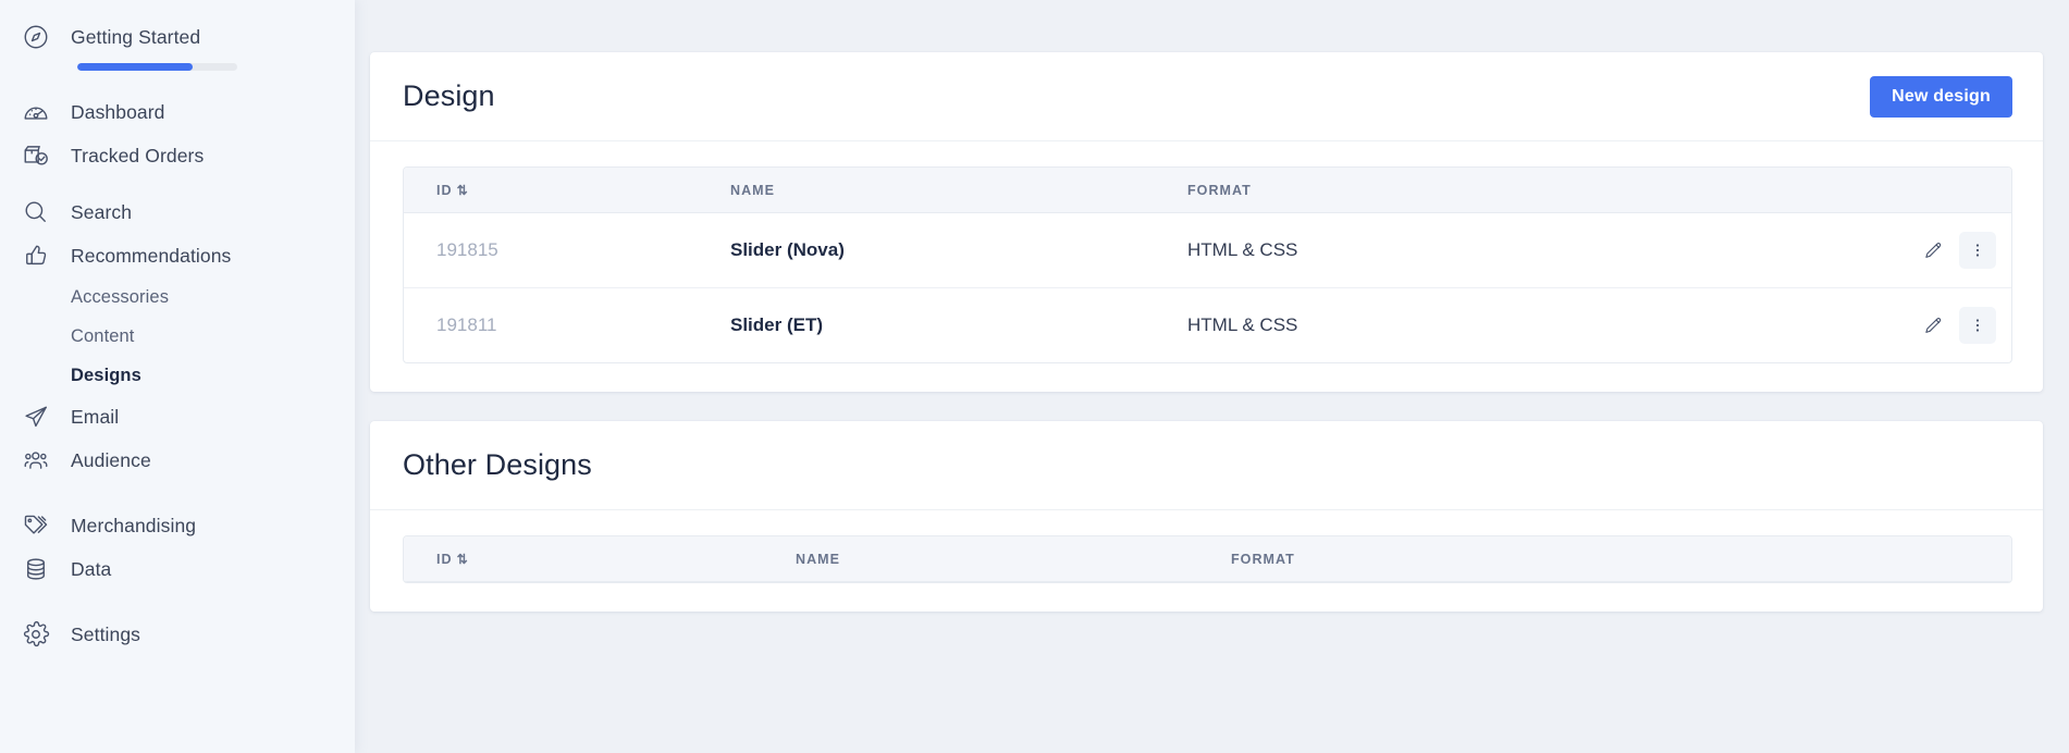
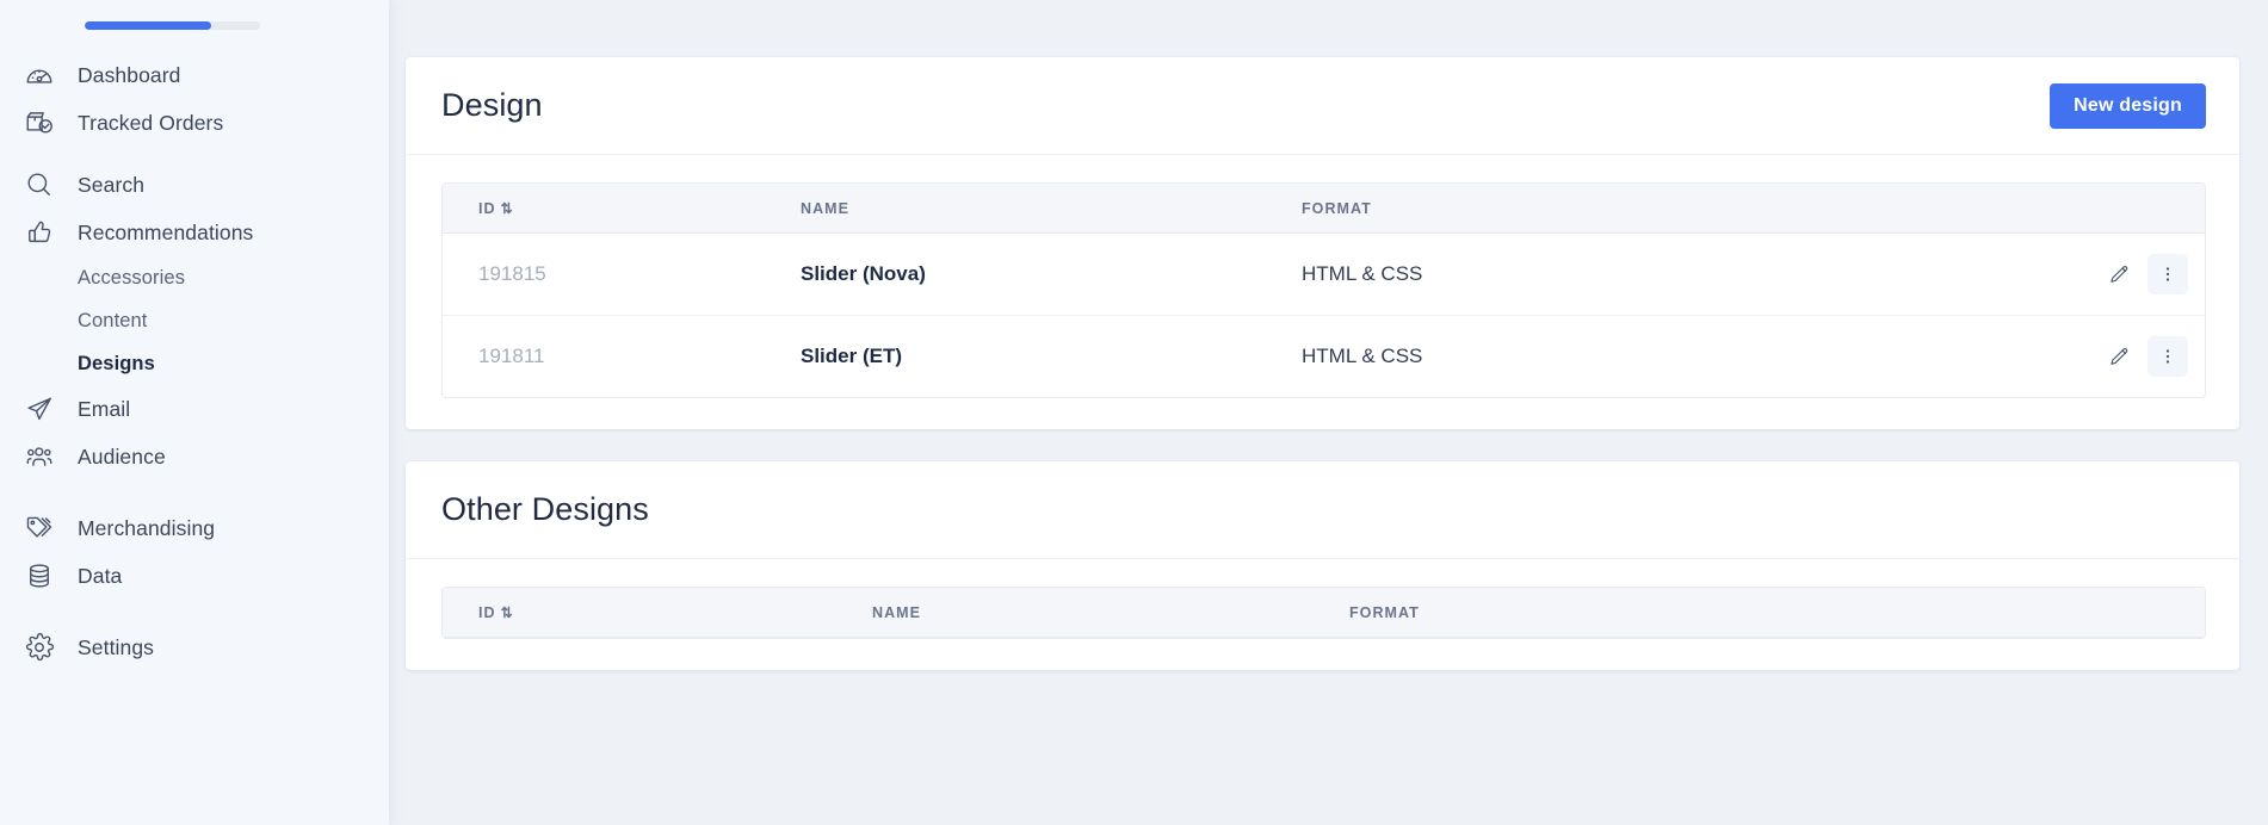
- Getting Started
  Dashboard
  Tracked Orders
  Search
  Recommendations
  Accessories
  Content
  Designs
  Email
  Audience
  Merchandising
  Data
  Settings
  Design
  New design
  ID ⇅	NAME	FORMAT
  191815	Slider (Nova)	HTML & CSS
  191811	Slider (ET)	HTML & CSS
  Other Designs
  ID ⇅	NAME	FORMAT
